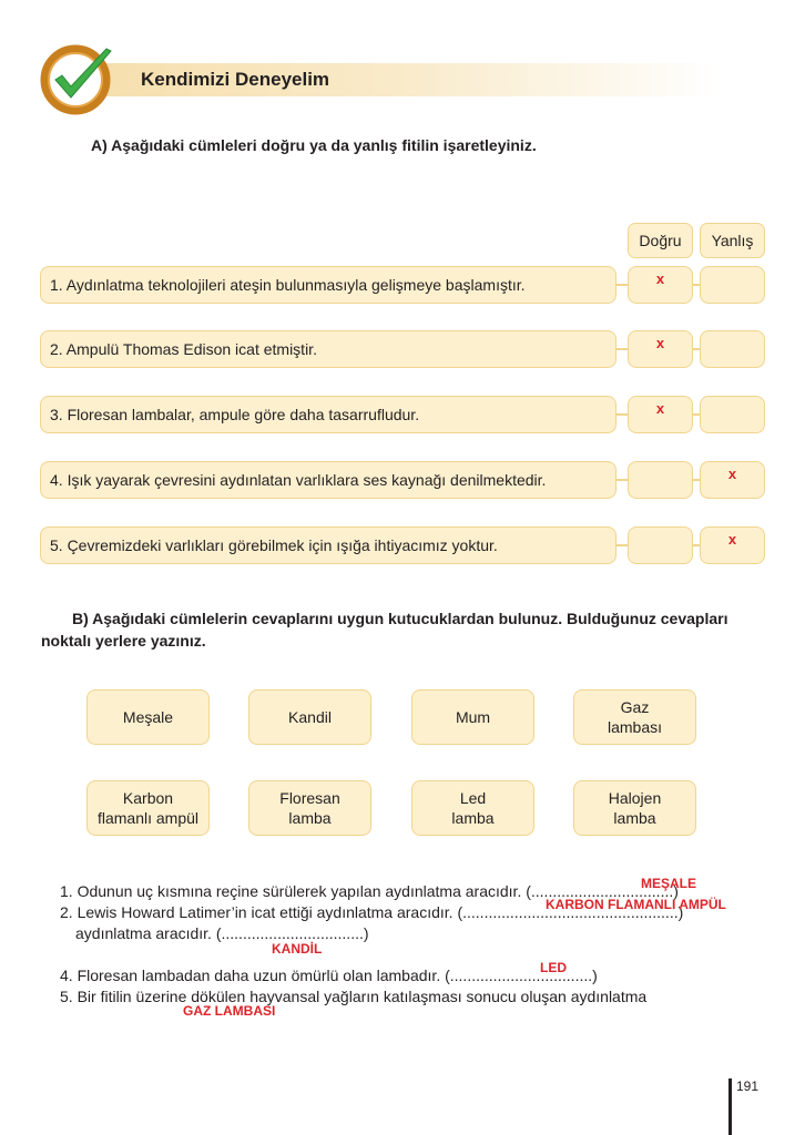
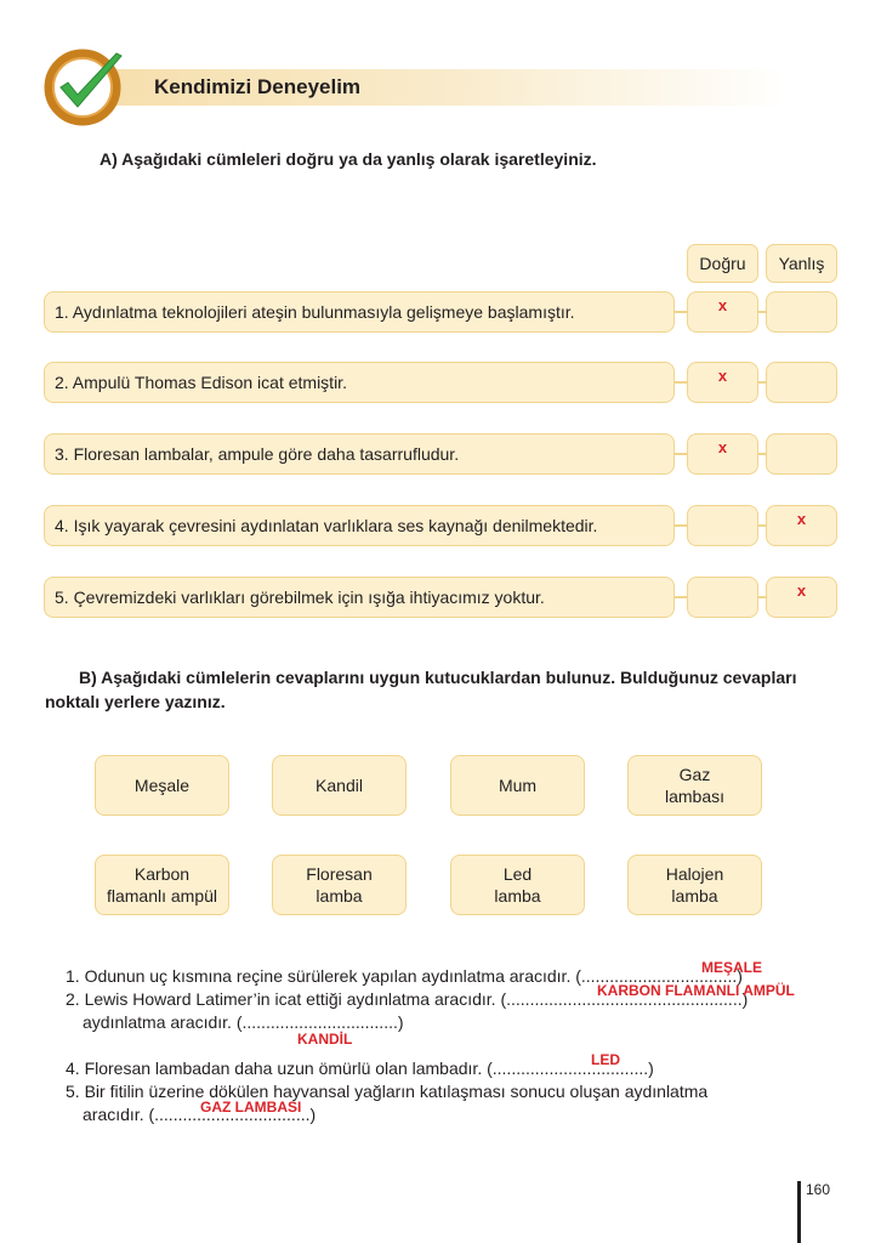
  Kendimizi Deneyelim
- A) Aşağıdaki cümleleri doğru ya da yanlış fitilin işaretleyiniz.
+ A) Aşağıdaki cümleleri doğru ya da yanlış olarak işaretleyiniz.
  Doğru
  Yanlış
  1. Aydınlatma teknolojileri ateşin bulunmasıyla gelişmeye başlamıştır.
  x
  2. Ampulü Thomas Edison icat etmiştir.
  x
  3. Floresan lambalar, ampule göre daha tasarrufludur.
  x
  4. Işık yayarak çevresini aydınlatan varlıklara ses kaynağı denilmektedir.
  x
  5. Çevremizdeki varlıkları görebilmek için ışığa ihtiyacımız yoktur.
  x
  B) Aşağıdaki cümlelerin cevaplarını uygun kutucuklardan bulunuz. Bulduğunuz cevapları noktalı yerlere yazınız.
  Meşale
  Kandil
  Mum
  Gaz
  lambası
  Karbon
  flamanlı ampül
  Floresan
  lamba
  Led
  lamba
  Halojen
  lamba
  1. Odunun uç kısmına reçine sürülerek yapılan aydınlatma aracıdır. (.................................)
  MEŞALE
  2. Lewis Howard Latimer’in icat ettiği aydınlatma aracıdır. (..................................................)
  KARBON FLAMANLI AMPÜL
  aydınlatma aracıdır. (.................................)
  KANDİL
  4. Floresan lambadan daha uzun ömürlü olan lambadır. (.................................)
  LED
  5. Bir fitilin üzerine dökülen hayvansal yağların katılaşması sonucu oluşan aydınlatma
+ aracıdır. (.................................)
  GAZ LAMBASI
- 191
+ 160
